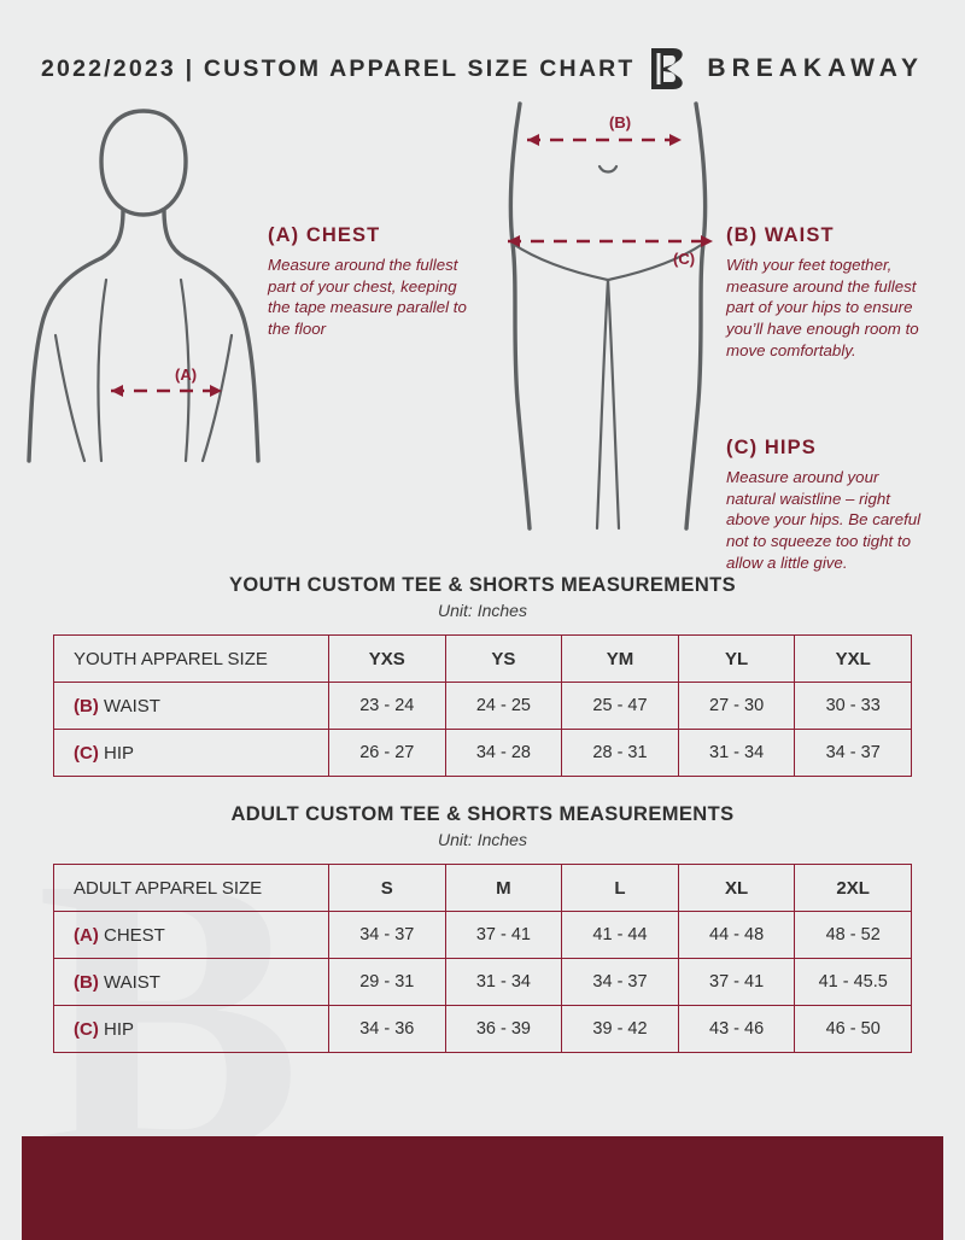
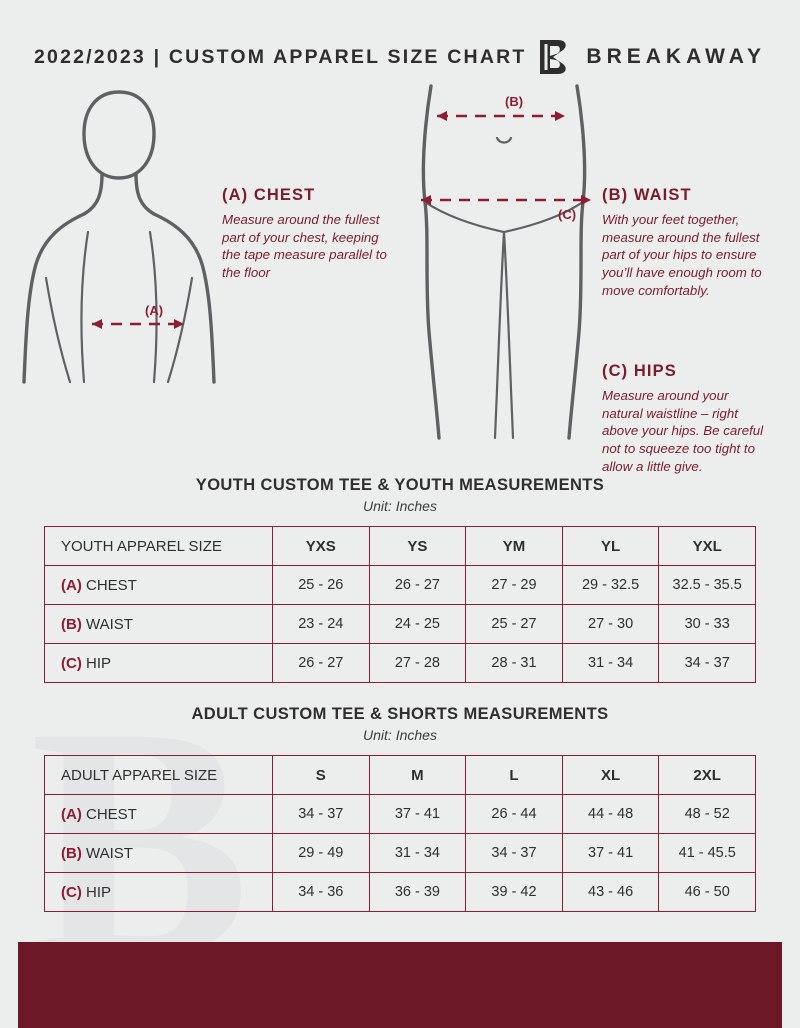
  B
  2022/2023 | CUSTOM APPAREL SIZE CHART
  BREAKAWAY
  (A)
  (B)
  (C)
  (A) CHEST
  Measure around the fullest part of your chest, keeping the tape measure parallel to the floor
  (B) WAIST
  With your feet together, measure around the fullest part of your hips to ensure you’ll have enough room to move comfortably.
  (C) HIPS
  Measure around your natural waistline – right above your hips. Be careful not to squeeze too tight to allow a little give.
- YOUTH CUSTOM TEE & SHORTS MEASUREMENTS
+ YOUTH CUSTOM TEE & YOUTH MEASUREMENTS
  Unit: Inches
  YOUTH APPAREL SIZE	YXS	YS	YM	YL	YXL
+ (A) CHEST	25 - 26	26 - 27	27 - 29	29 - 32.5	32.5 - 35.5
- (B) WAIST	23 - 24	24 - 25	25 - 47	27 - 30	30 - 33
+ (B) WAIST	23 - 24	24 - 25	25 - 27	27 - 30	30 - 33
- (C) HIP	26 - 27	34 - 28	28 - 31	31 - 34	34 - 37
+ (C) HIP	26 - 27	27 - 28	28 - 31	31 - 34	34 - 37
  ADULT CUSTOM TEE & SHORTS MEASUREMENTS
  Unit: Inches
  ADULT APPAREL SIZE	S	M	L	XL	2XL
- (A) CHEST	34 - 37	37 - 41	41 - 44	44 - 48	48 - 52
+ (A) CHEST	34 - 37	37 - 41	26 - 44	44 - 48	48 - 52
- (B) WAIST	29 - 31	31 - 34	34 - 37	37 - 41	41 - 45.5
+ (B) WAIST	29 - 49	31 - 34	34 - 37	37 - 41	41 - 45.5
  (C) HIP	34 - 36	36 - 39	39 - 42	43 - 46	46 - 50
